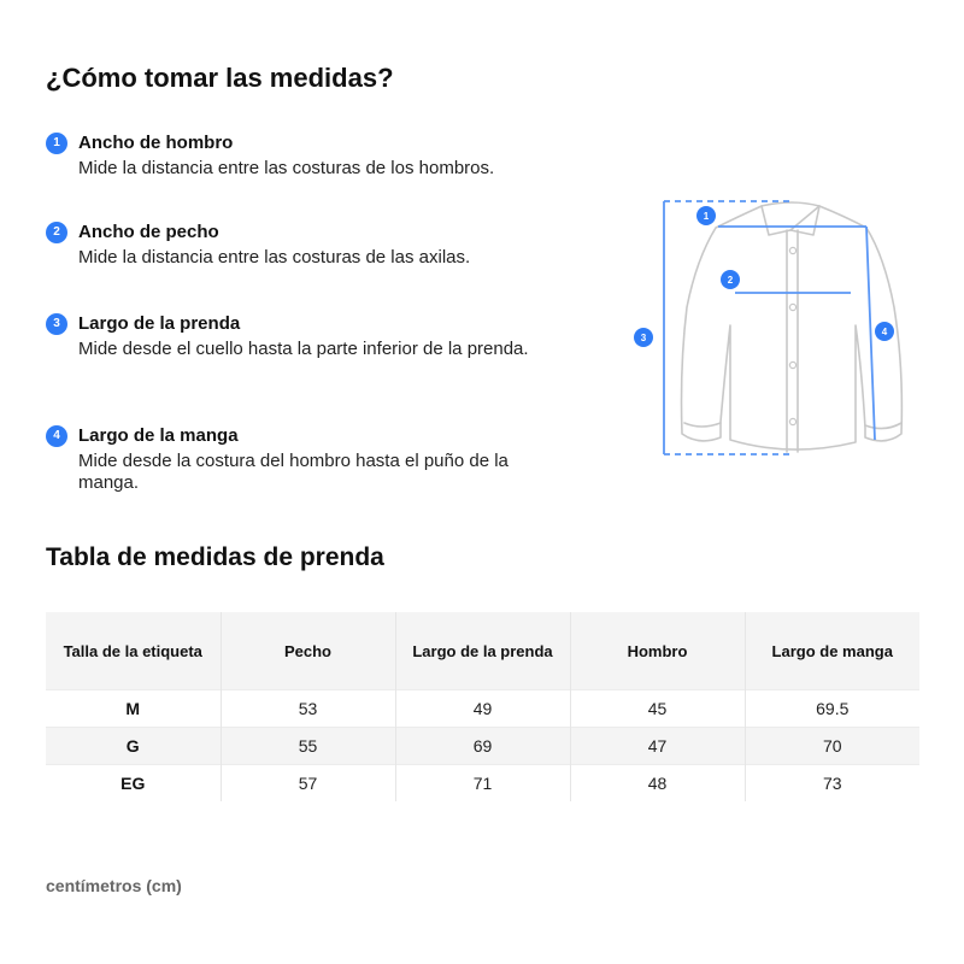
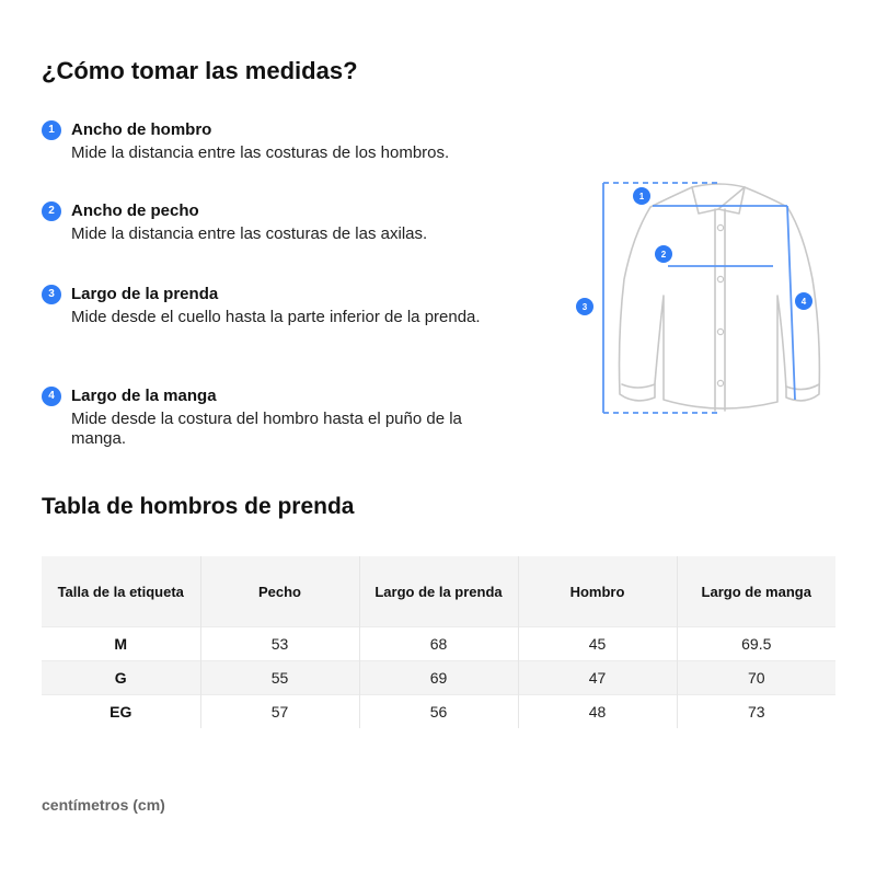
  ¿Cómo tomar las medidas?
  1
  Ancho de hombro
  Mide la distancia entre las costuras de los hombros.
  2
  Ancho de pecho
  Mide la distancia entre las costuras de las axilas.
  3
  Largo de la prenda
  Mide desde el cuello hasta la parte inferior de la prenda.
  4
  Largo de la manga
  Mide desde la costura del hombro hasta el puño de la manga.
  1
  2
  3
  4
- Tabla de medidas de prenda
+ Tabla de hombros de prenda
  Talla de la etiqueta	Pecho	Largo de la prenda	Hombro	Largo de manga
- M	53	49	45	69.5
+ M	53	68	45	69.5
  G	55	69	47	70
- EG	57	71	48	73
+ EG	57	56	48	73
  centímetros (cm)
